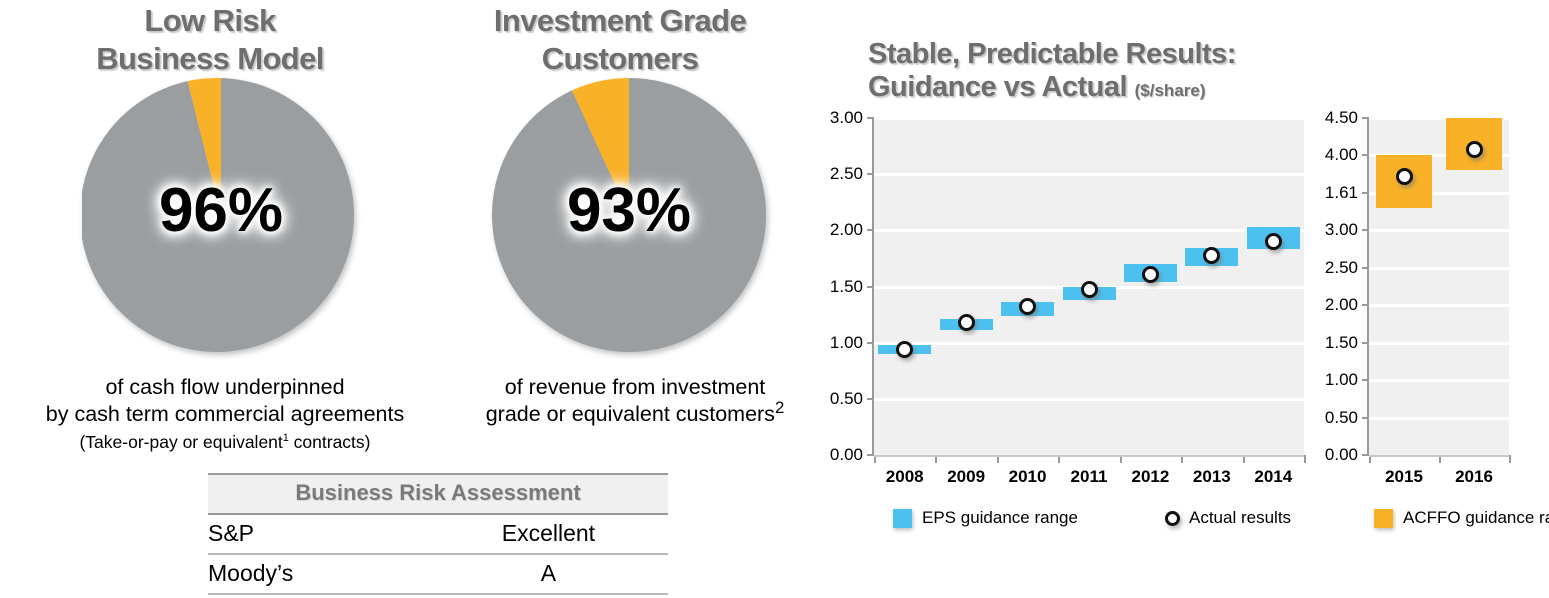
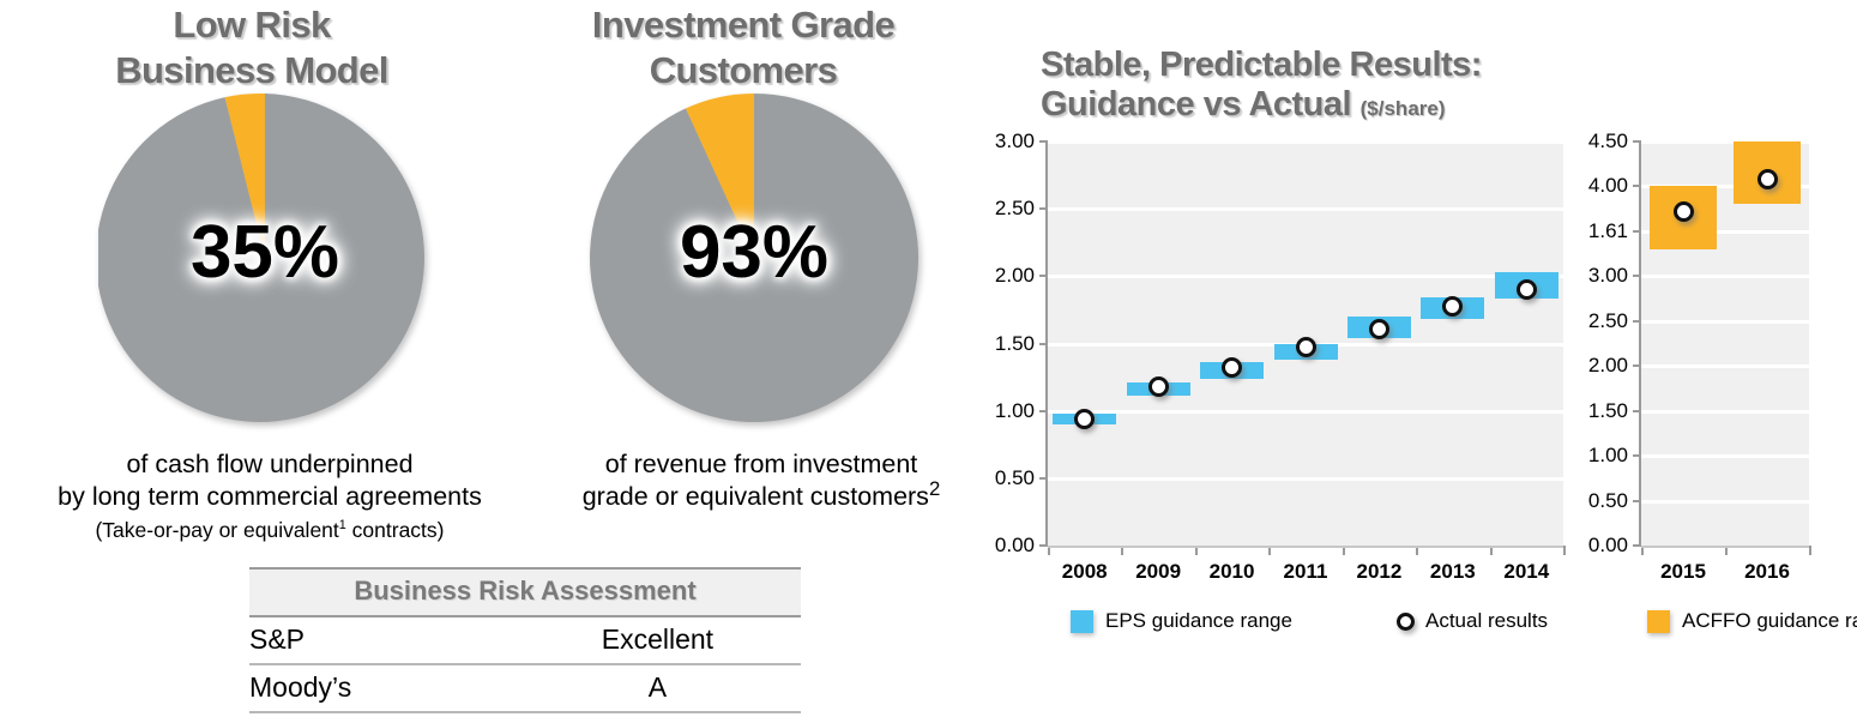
  Low Risk
  Business Model
- 96%
+ 35%
  of cash flow underpinned
- by cash term commercial agreements
+ by long term commercial agreements
  (Take-or-pay or equivalent1 contracts)
  Investment Grade
  Customers
  93%
  of revenue from investment
  grade or equivalent customers2
  Business Risk Assessment
  S&P	Excellent
  Moody’s	A
  Stable, Predictable Results:
  Guidance vs Actual ($/share)
  0.00
  0.50
  1.00
  1.50
  2.00
  2.50
  3.00
  2008
  2009
  2010
  2011
  2012
  2013
  2014
  0.00
  0.50
  1.00
  1.50
  2.00
  2.50
  3.00
  1.61
  4.00
  4.50
  2015
  2016
  EPS guidance range
  Actual results
  ACFFO guidance r
